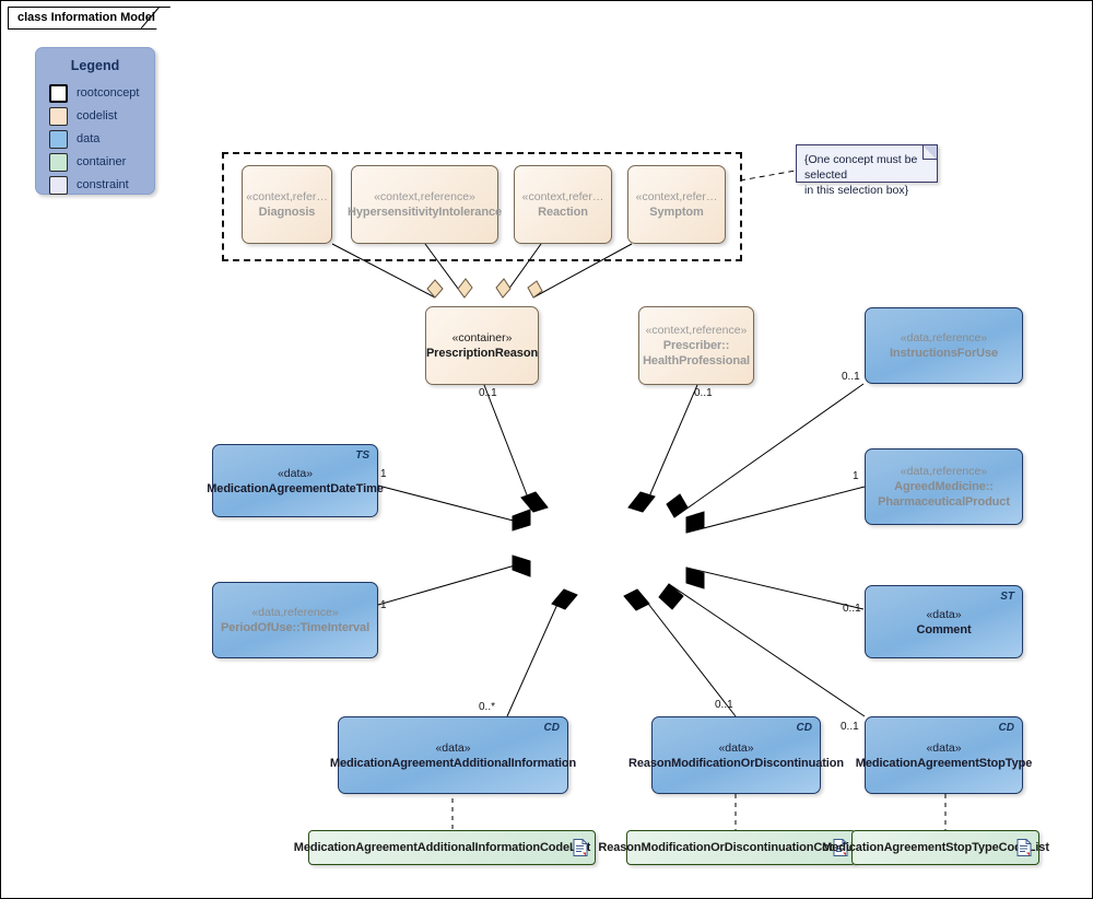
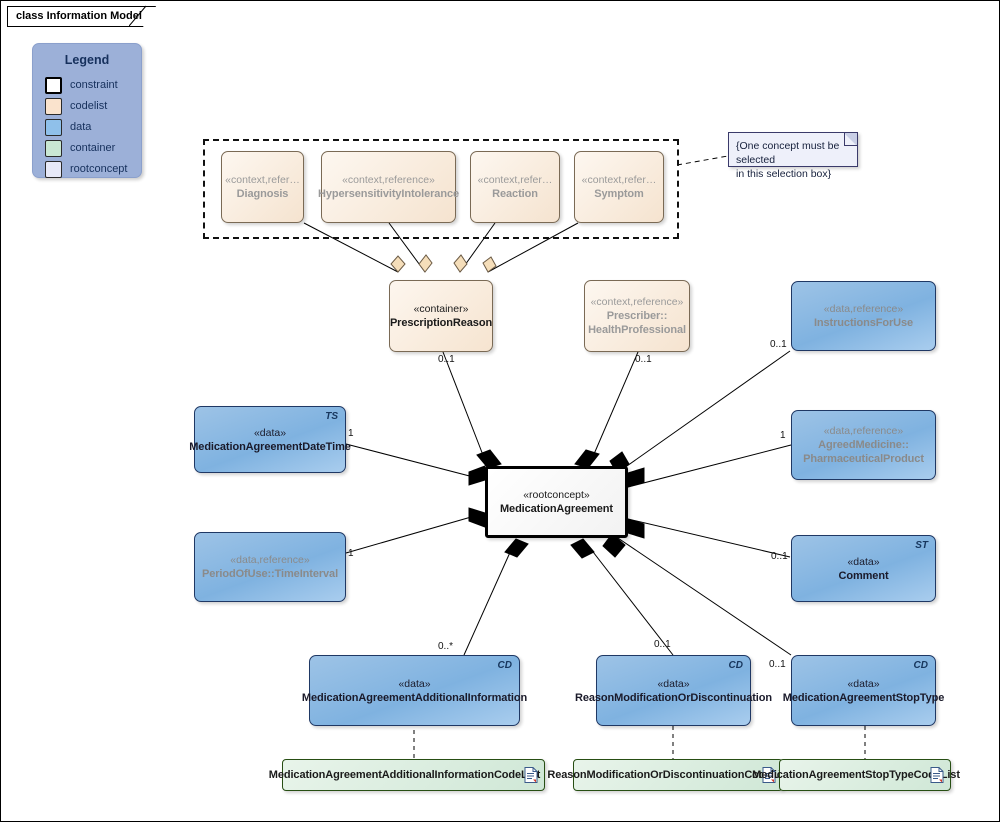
  class Information Model
  Legend
- rootconcept
+ constraint
  codelist
  data
  container
- constraint
+ rootconcept
  «context,refer…
  Diagnosis
  «context,reference»
  HypersensitivityIntolerance
  «context,refer…
  Reaction
  «context,refer…
  Symptom
  {One concept must be selected
  in this selection box}
  «container»
  PrescriptionReason
  «context,reference»
  Prescriber::
  HealthProfessional
+ «rootconcept»
+ MedicationAgreement
  «data,reference»
  InstructionsForUse
  «data,reference»
  AgreedMedicine::
  PharmaceuticalProduct
  ST
  «data»
  Comment
  TS
  «data»
  MedicationAgreementDateTime
  «data,reference»
  PeriodOfUse::TimeInterval
  CD
  «data»
  MedicationAgreementAdditionalInformation
  CD
  «data»
  ReasonModificationOrDiscontinuation
  CD
  «data»
  MedicationAgreementStopType
  MedicationAgreementAdditionalInformationCodeLt
  ReasonModificationOrDiscontinuationCod
  MedicationAgreementStopTypeCoList
  0..1
  0..1
  0..1
  1
  0..1
  1
  1
  0..*
  0..1
  0..1
